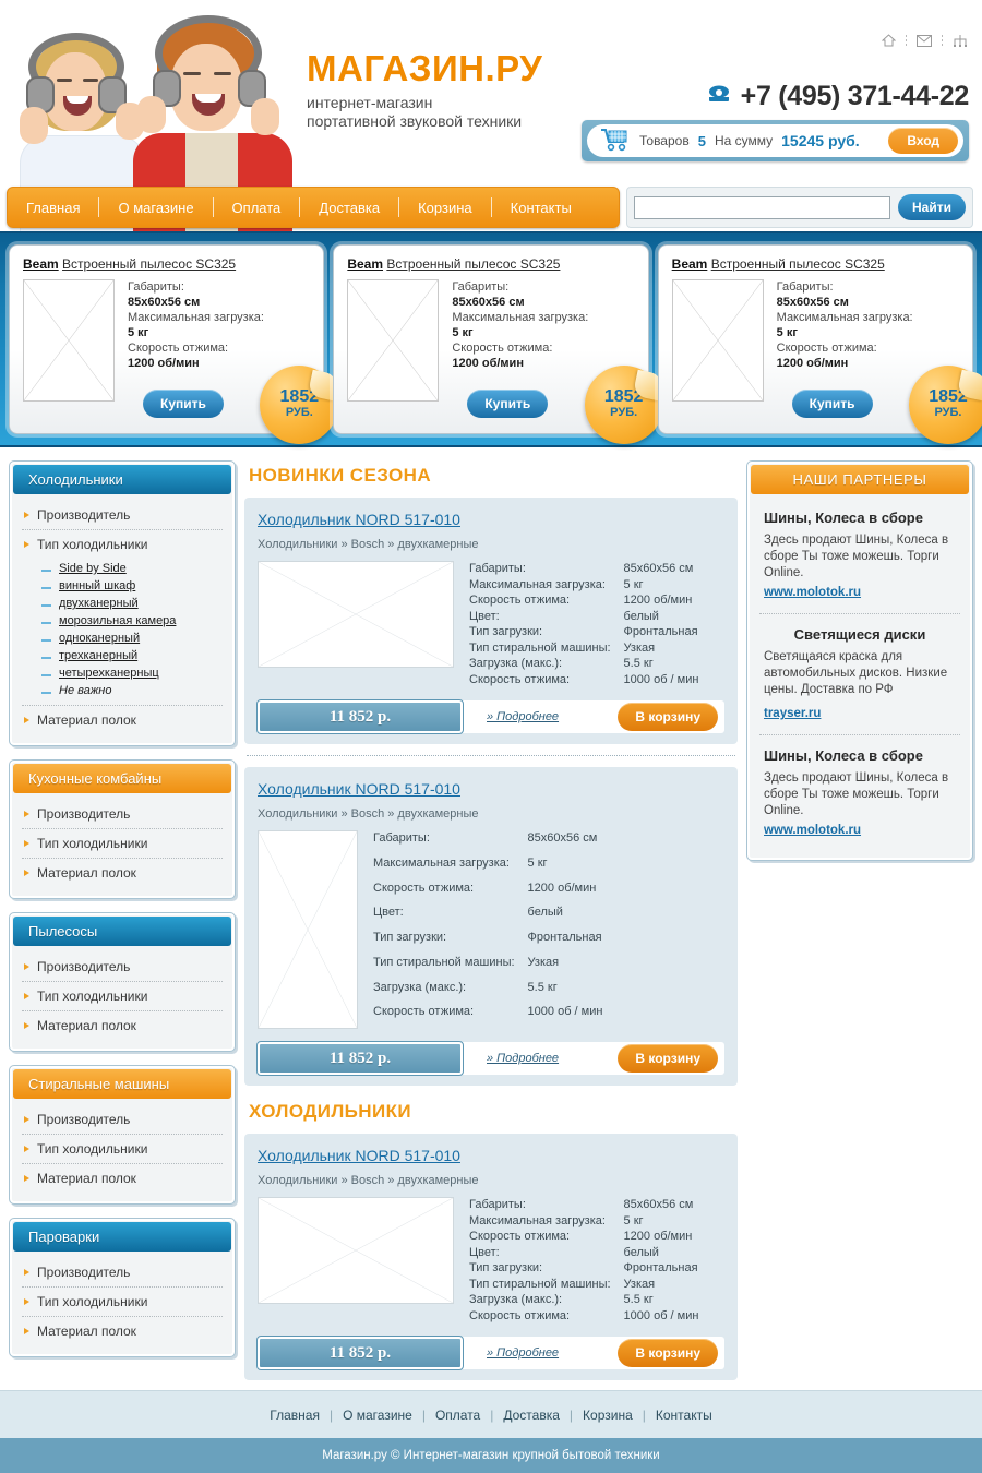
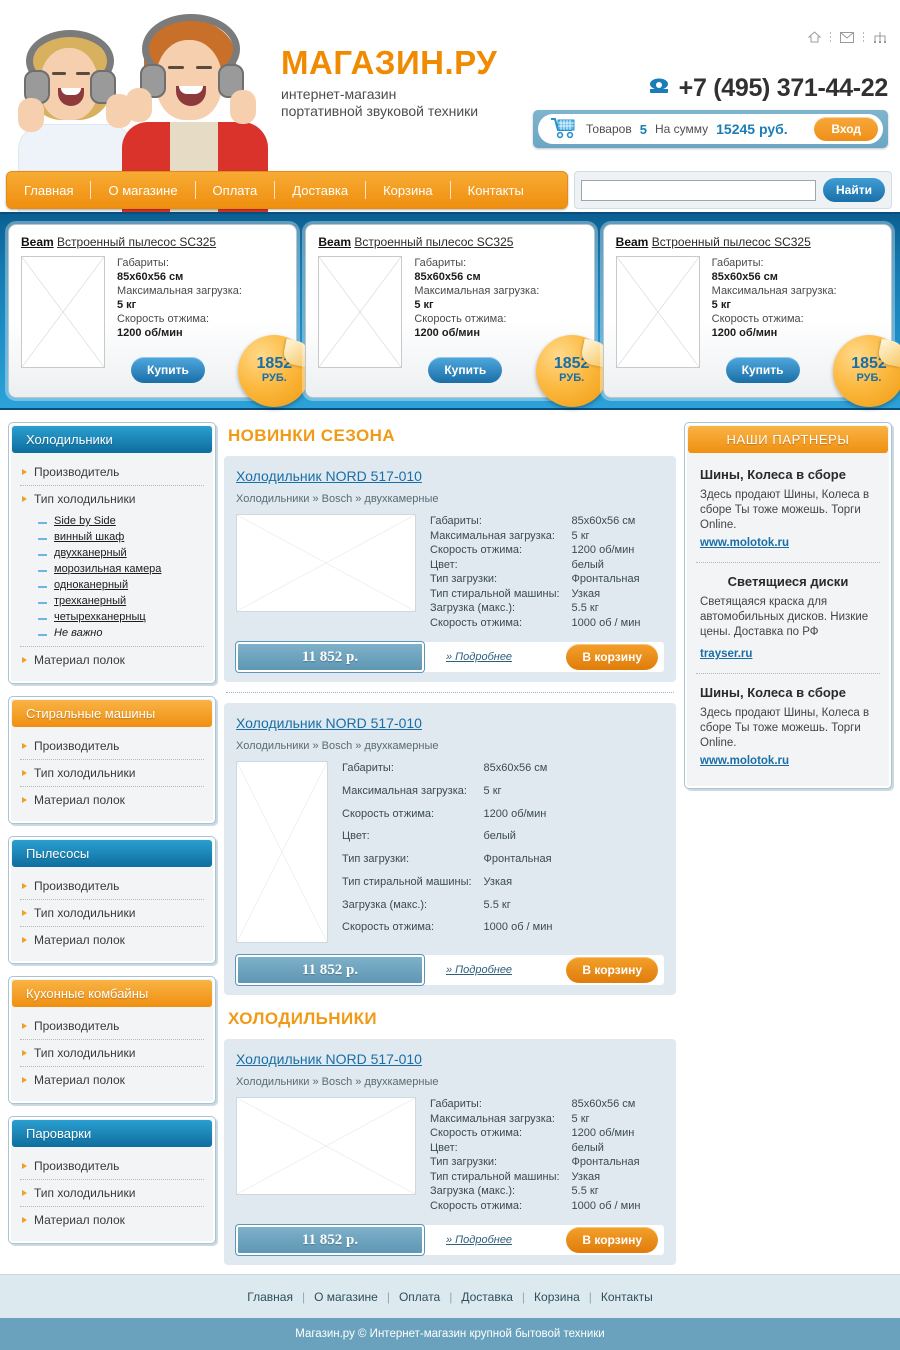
  МАГАЗИН.РУ
  интернет-магазин
  портативной звуковой техники
  +7 (495) 371-44-22
  Товаров
  5
  На сумму
  15245 руб.
  Вход
  Главная
  О магазине
  Оплата
  Доставка
  Корзина
  Контакты
  Найти
  Beam Встроенный пылесос SC325
  Габариты:
  85х60х56 см
  Максимальная загрузка:
  5 кг
  Скорость отжима:
  1200 об/мин
  Купить
  1852
  РУБ.
  Beam Встроенный пылесос SC325
  Габариты:
  85х60х56 см
  Максимальная загрузка:
  5 кг
  Скорость отжима:
  1200 об/мин
  Купить
  1852
  РУБ.
  Beam Встроенный пылесос SC325
  Габариты:
  85х60х56 см
  Максимальная загрузка:
  5 кг
  Скорость отжима:
  1200 об/мин
  Купить
  1852
  РУБ.
  Холодильники
  Производитель
  Тип холодильники
  Side by Side
  винный шкаф
  двухканерный
  морозильная камера
  одноканерный
  трехканерный
  четырехканерныц
  Не важно
  Материал полок
- Кухонные комбайны
+ Стиральные машины
  Производитель
  Тип холодильники
  Материал полок
  Пылесосы
  Производитель
  Тип холодильники
  Материал полок
- Стиральные машины
+ Кухонные комбайны
  Производитель
  Тип холодильники
  Материал полок
  Пароварки
  Производитель
  Тип холодильники
  Материал полок
  НОВИНКИ СЕЗОНА
  Холодильник NORD 517-010
  Холодильники » Bosch » двухкамерные
  Габариты:	85х60х56 см
  Максимальная загрузка:	5 кг
  Скорость отжима:	1200 об/мин
  Цвет:	белый
  Тип загрузки:	Фронтальная
  Тип стиральной машины:	Узкая
  Загрузка (макс.):	5.5 кг
  Скорость отжима:	1000 об / мин
  11 852 р.
  » Подробнее
  В корзину
  Холодильник NORD 517-010
  Холодильники » Bosch » двухкамерные
  Габариты:	85х60х56 см
  Максимальная загрузка:	5 кг
  Скорость отжима:	1200 об/мин
  Цвет:	белый
  Тип загрузки:	Фронтальная
  Тип стиральной машины:	Узкая
  Загрузка (макс.):	5.5 кг
  Скорость отжима:	1000 об / мин
  11 852 р.
  » Подробнее
  В корзину
  ХОЛОДИЛЬНИКИ
  Холодильник NORD 517-010
  Холодильники » Bosch » двухкамерные
  Габариты:	85х60х56 см
  Максимальная загрузка:	5 кг
  Скорость отжима:	1200 об/мин
  Цвет:	белый
  Тип загрузки:	Фронтальная
  Тип стиральной машины:	Узкая
  Загрузка (макс.):	5.5 кг
  Скорость отжима:	1000 об / мин
  11 852 р.
  » Подробнее
  В корзину
  НАШИ ПАРТНЕРЫ
  Шины, Колеса в сборе
  Здесь продают Шины, Колеса в сборе Ты тоже можешь. Торги Online.
  www.molotok.ru
  Светящиеся диски
  Светящаяся краска для автомобильных дисков. Низкие цены. Доставка по РФ
  trayser.ru
  Шины, Колеса в сборе
  Здесь продают Шины, Колеса в сборе Ты тоже можешь. Торги Online.
  www.molotok.ru
  Главная
  |
  О магазине
  |
  Оплата
  |
  Доставка
  |
  Корзина
  |
  Контакты
  Магазин.ру © Интернет-магазин крупной бытовой техники
